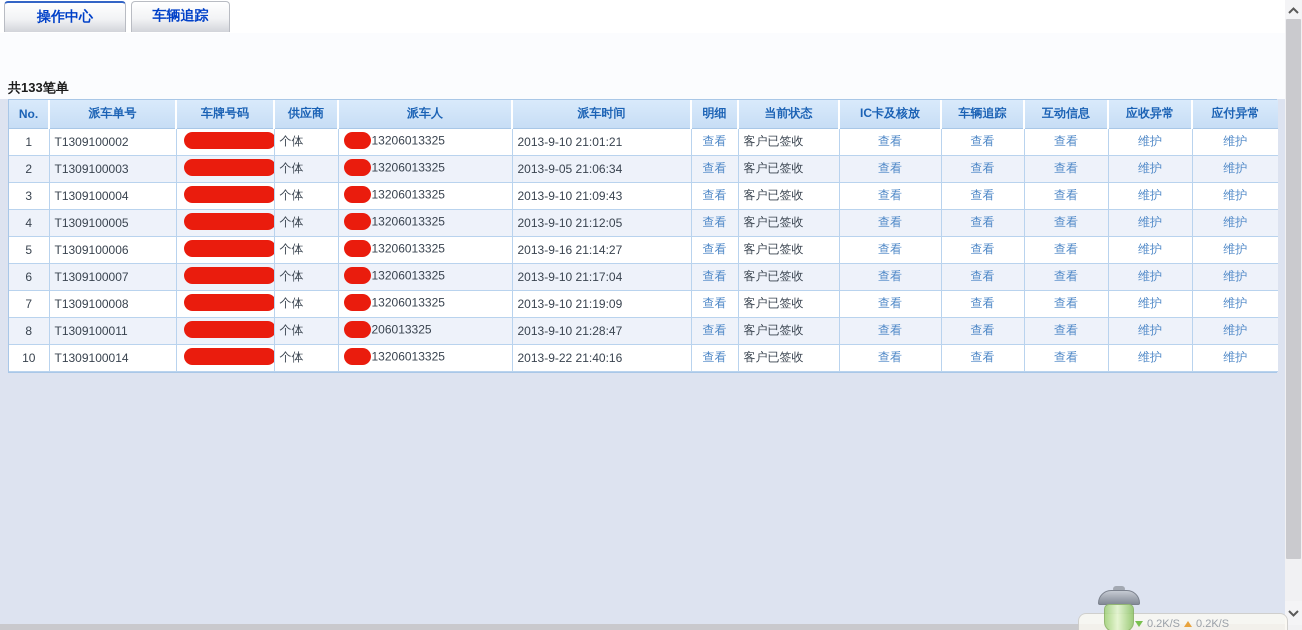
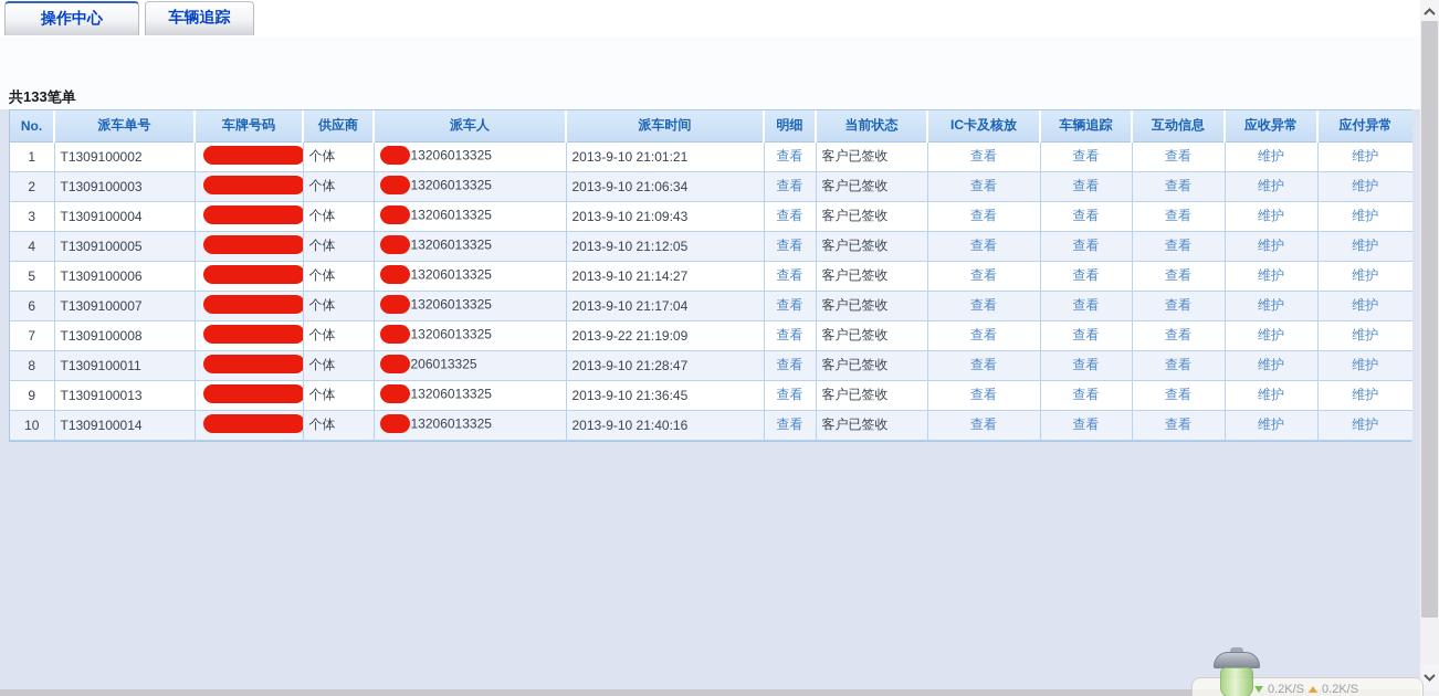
  操作中心
  车辆追踪
  共133笔单
  No.	派车单号	车牌号码	供应商	派车人	派车时间	明细	当前状态	IC卡及核放	车辆追踪	互动信息	应收异常	应付异常
  1	T1309100002		个体	13206013325	2013-9-10 21:01:21	查看	客户已签收	查看	查看	查看	维护	维护
- 2	T1309100003		个体	13206013325	2013-9-05 21:06:34	查看	客户已签收	查看	查看	查看	维护	维护
+ 2	T1309100003		个体	13206013325	2013-9-10 21:06:34	查看	客户已签收	查看	查看	查看	维护	维护
  3	T1309100004		个体	13206013325	2013-9-10 21:09:43	查看	客户已签收	查看	查看	查看	维护	维护
  4	T1309100005		个体	13206013325	2013-9-10 21:12:05	查看	客户已签收	查看	查看	查看	维护	维护
- 5	T1309100006		个体	13206013325	2013-9-16 21:14:27	查看	客户已签收	查看	查看	查看	维护	维护
+ 5	T1309100006		个体	13206013325	2013-9-10 21:14:27	查看	客户已签收	查看	查看	查看	维护	维护
  6	T1309100007		个体	13206013325	2013-9-10 21:17:04	查看	客户已签收	查看	查看	查看	维护	维护
- 7	T1309100008		个体	13206013325	2013-9-10 21:19:09	查看	客户已签收	查看	查看	查看	维护	维护
+ 7	T1309100008		个体	13206013325	2013-9-22 21:19:09	查看	客户已签收	查看	查看	查看	维护	维护
  8	T1309100011		个体	206013325	2013-9-10 21:28:47	查看	客户已签收	查看	查看	查看	维护	维护
+ 9	T1309100013		个体	13206013325	2013-9-10 21:36:45	查看	客户已签收	查看	查看	查看	维护	维护
- 10	T1309100014		个体	13206013325	2013-9-22 21:40:16	查看	客户已签收	查看	查看	查看	维护	维护
+ 10	T1309100014		个体	13206013325	2013-9-10 21:40:16	查看	客户已签收	查看	查看	查看	维护	维护
  0.2K/S
  0.2K/S
